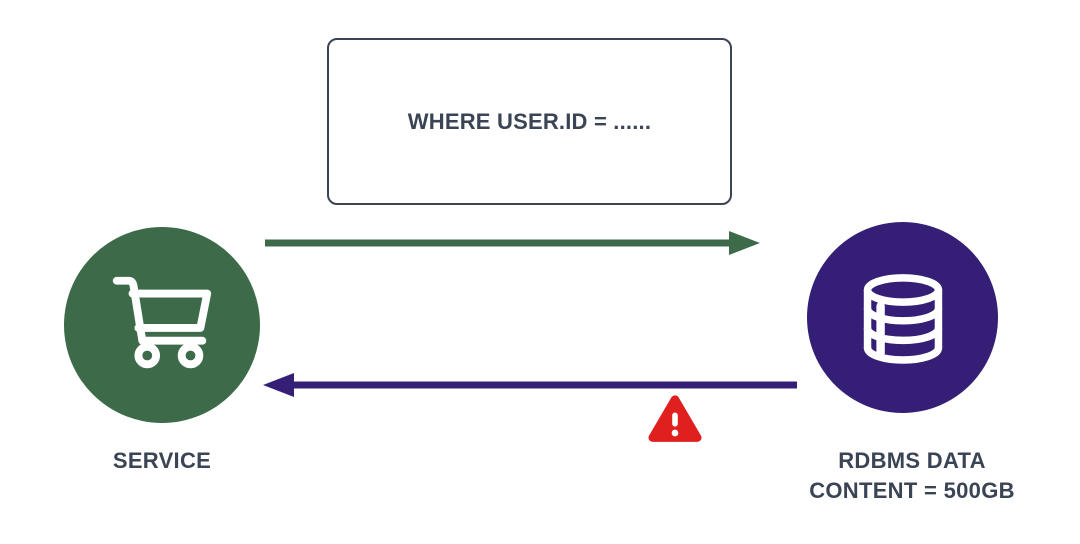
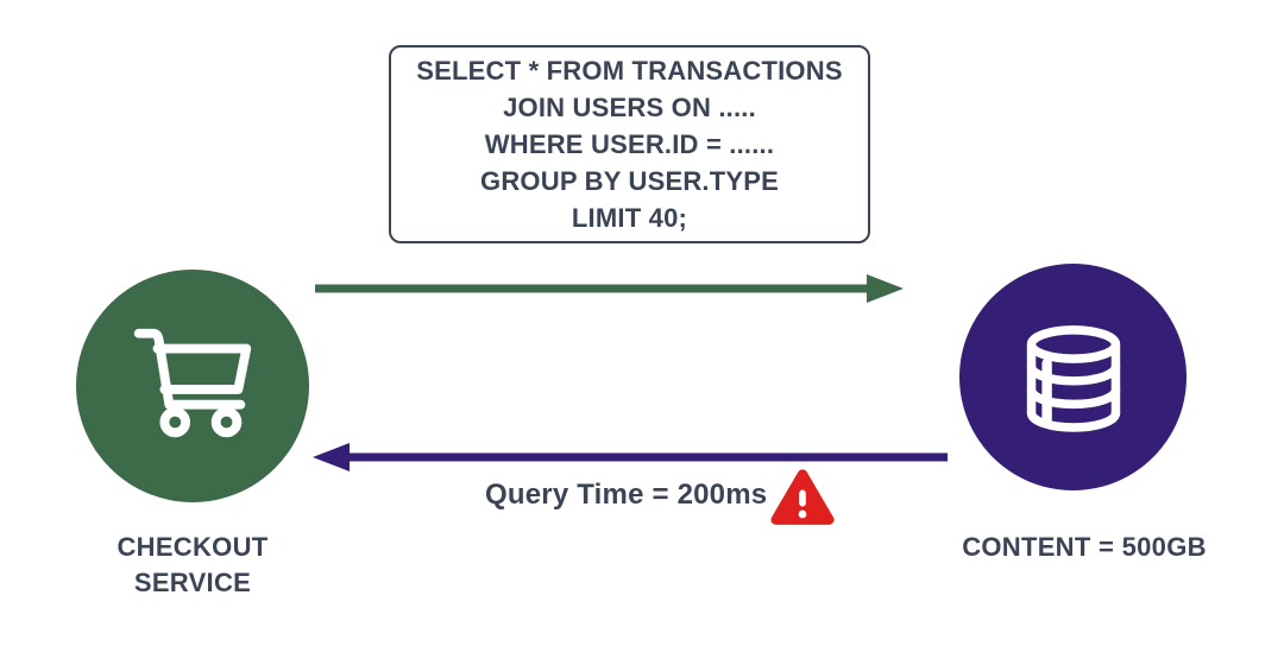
+ SELECT * FROM TRANSACTIONS
+ JOIN USERS ON .....
  WHERE USER.ID = ......
+ GROUP BY USER.TYPE
+ LIMIT 40;
+ Query Time = 200ms
+ CHECKOUT
  SERVICE
- RDBMS DATA
  CONTENT = 500GB
